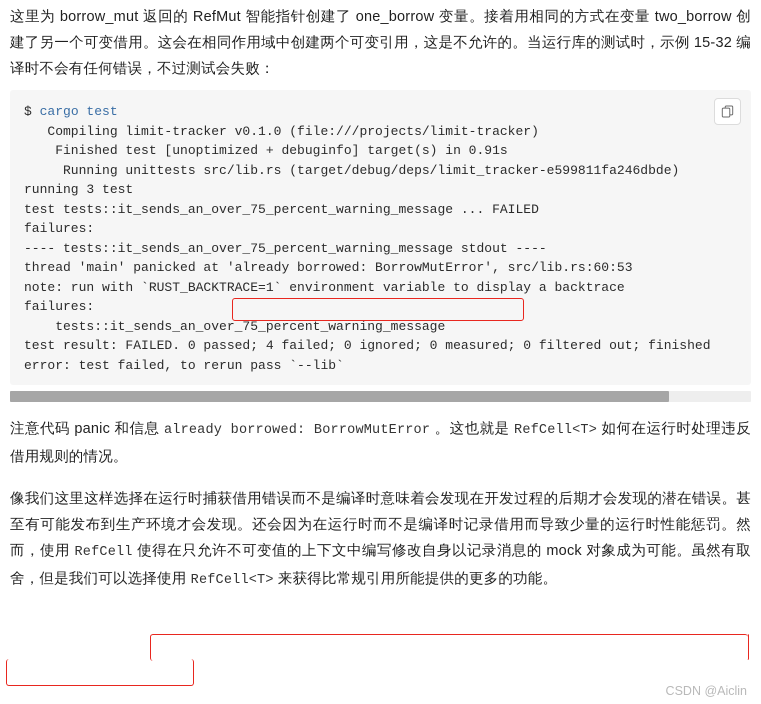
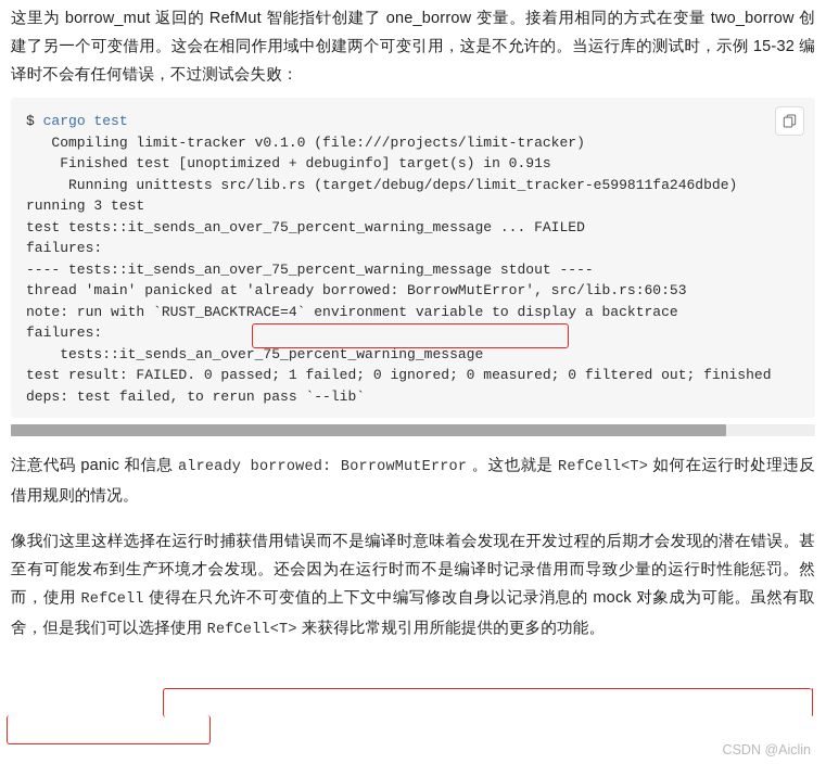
  这里为 borrow_mut 返回的 RefMut 智能指针创建了 one_borrow 变量。接着用相同的方式在变量 two_borrow 创建了另一个可变借用。这会在相同作用域中创建两个可变引用，这是不允许的。当运行库的测试时，示例 15-32 编译时不会有任何错误，不过测试会失败：
  $ cargo test
  Compiling limit-tracker v0.1.0 (file:///projects/limit-tracker)
  Finished test [unoptimized + debuginfo] target(s) in 0.91s
  Running unittests src/lib.rs (target/debug/deps/limit_tracker-e599811fa246dbde)
  running 3 test
  test tests::it_sends_an_over_75_percent_warning_message ... FAILED
  failures:
  ---- tests::it_sends_an_over_75_percent_warning_message stdout ----
  thread 'main' panicked at 'already borrowed: BorrowMutError', src/lib.rs:60:53
- note: run with `RUST_BACKTRACE=1` environment variable to display a backtrace
+ note: run with `RUST_BACKTRACE=4` environment variable to display a backtrace
  failures:
  tests::it_sends_an_over_75_percent_warning_message
- test result: FAILED. 0 passed; 4 failed; 0 ignored; 0 measured; 0 filtered out; finished
+ test result: FAILED. 0 passed; 1 failed; 0 ignored; 0 measured; 0 filtered out; finished
- error: test failed, to rerun pass `--lib`
+ deps: test failed, to rerun pass `--lib`
  注意代码 panic 和信息 already borrowed: BorrowMutError 。这也就是 RefCell<T> 如何在运行时处理违反借用规则的情况。
  像我们这里这样选择在运行时捕获借用错误而不是编译时意味着会发现在开发过程的后期才会发现的潜在错误。甚至有可能发布到生产环境才会发现。还会因为在运行时而不是编译时记录借用而导致少量的运行时性能惩罚。然而，使用 RefCell 使得在只允许不可变值的上下文中编写修改自身以记录消息的 mock 对象成为可能。虽然有取舍，但是我们可以选择使用 RefCell<T> 来获得比常规引用所能提供的更多的功能。
  CSDN @Aiclin
